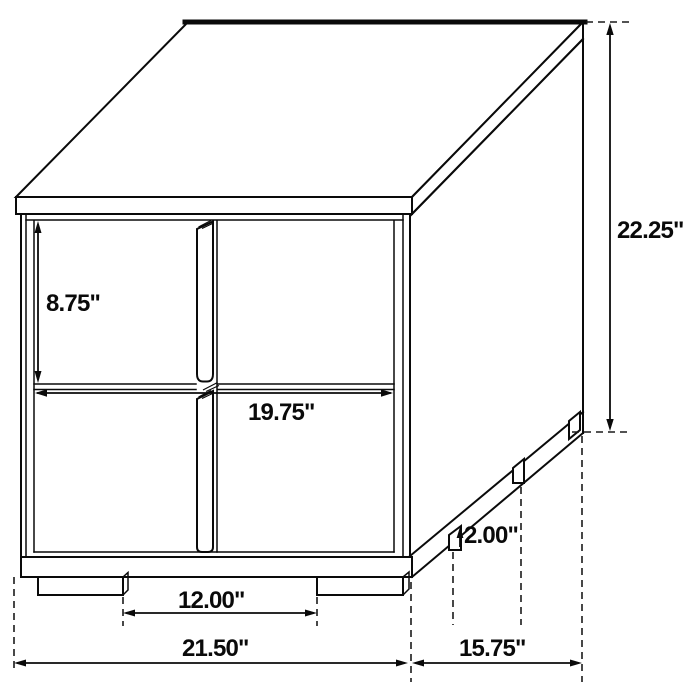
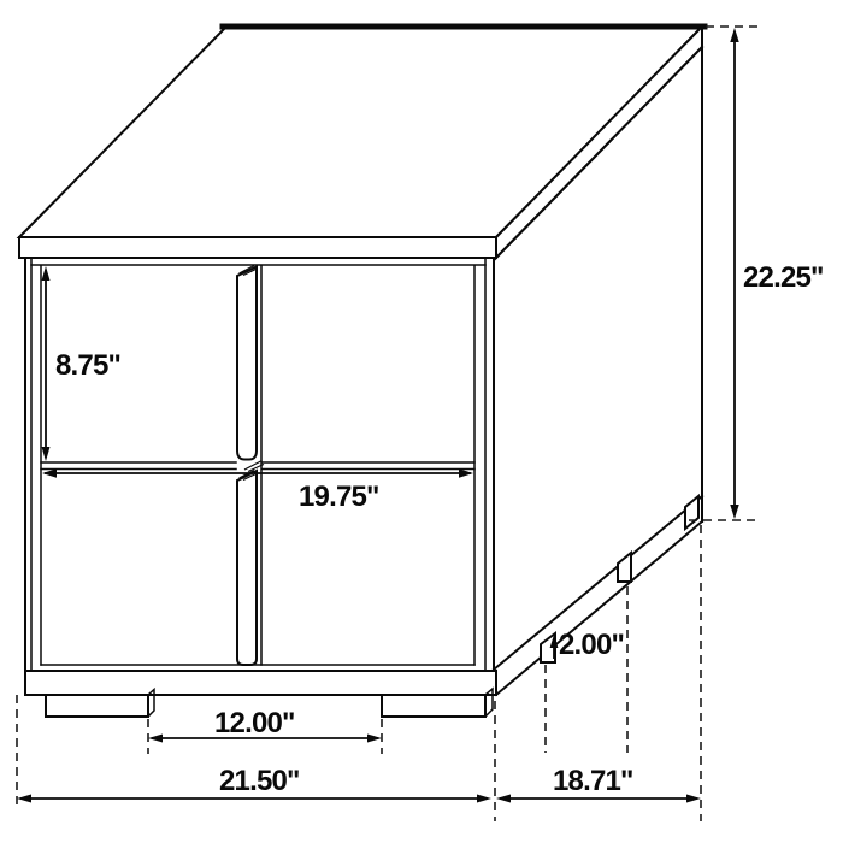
  8.75"
  19.75"
  22.25"
  2.00"
  12.00"
  21.50"
- 15.75"
+ 18.71"
